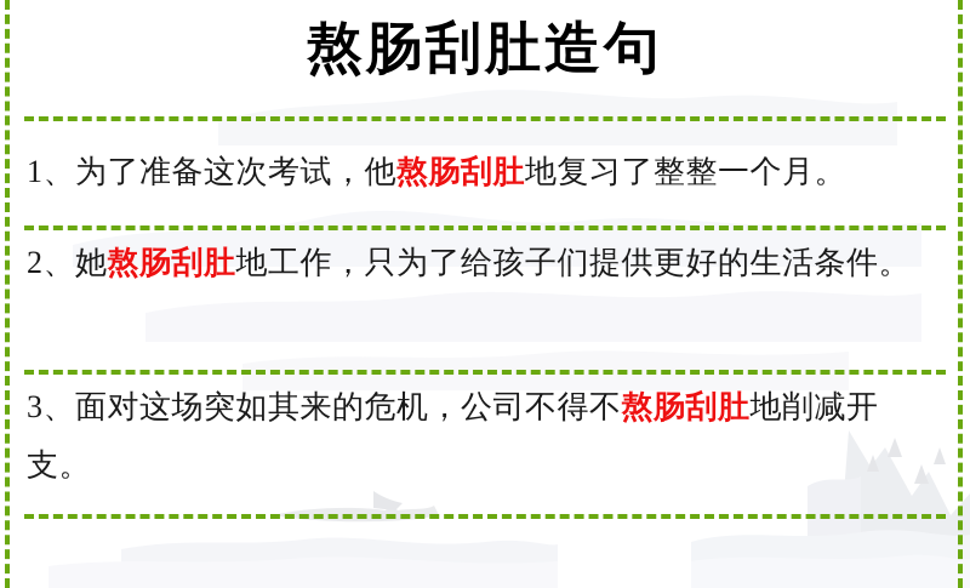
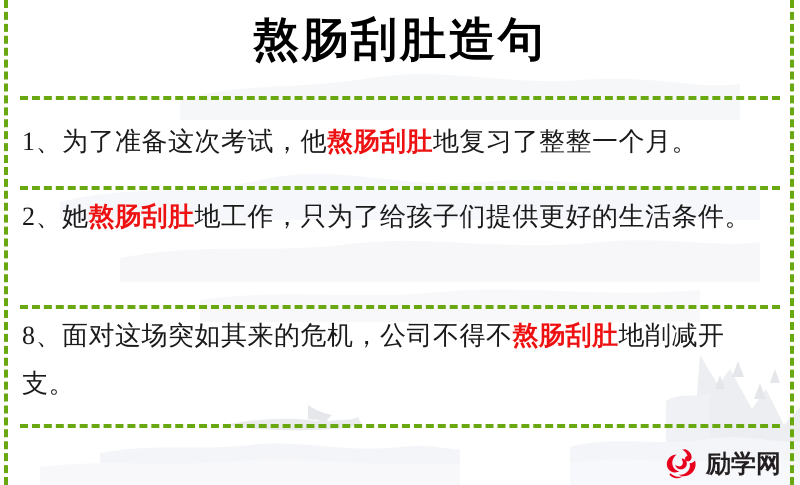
  熬肠刮肚造句
  1、为了准备这次考试，他熬肠刮肚地复习了整整一个月。
  2、她熬肠刮肚地工作，只为了给孩子们提供更好的生活条件。
- 3、面对这场突如其来的危机，公司不得不熬肠刮肚地削减开支。
+ 8、面对这场突如其来的危机，公司不得不熬肠刮肚地削减开支。
+ 励学网
